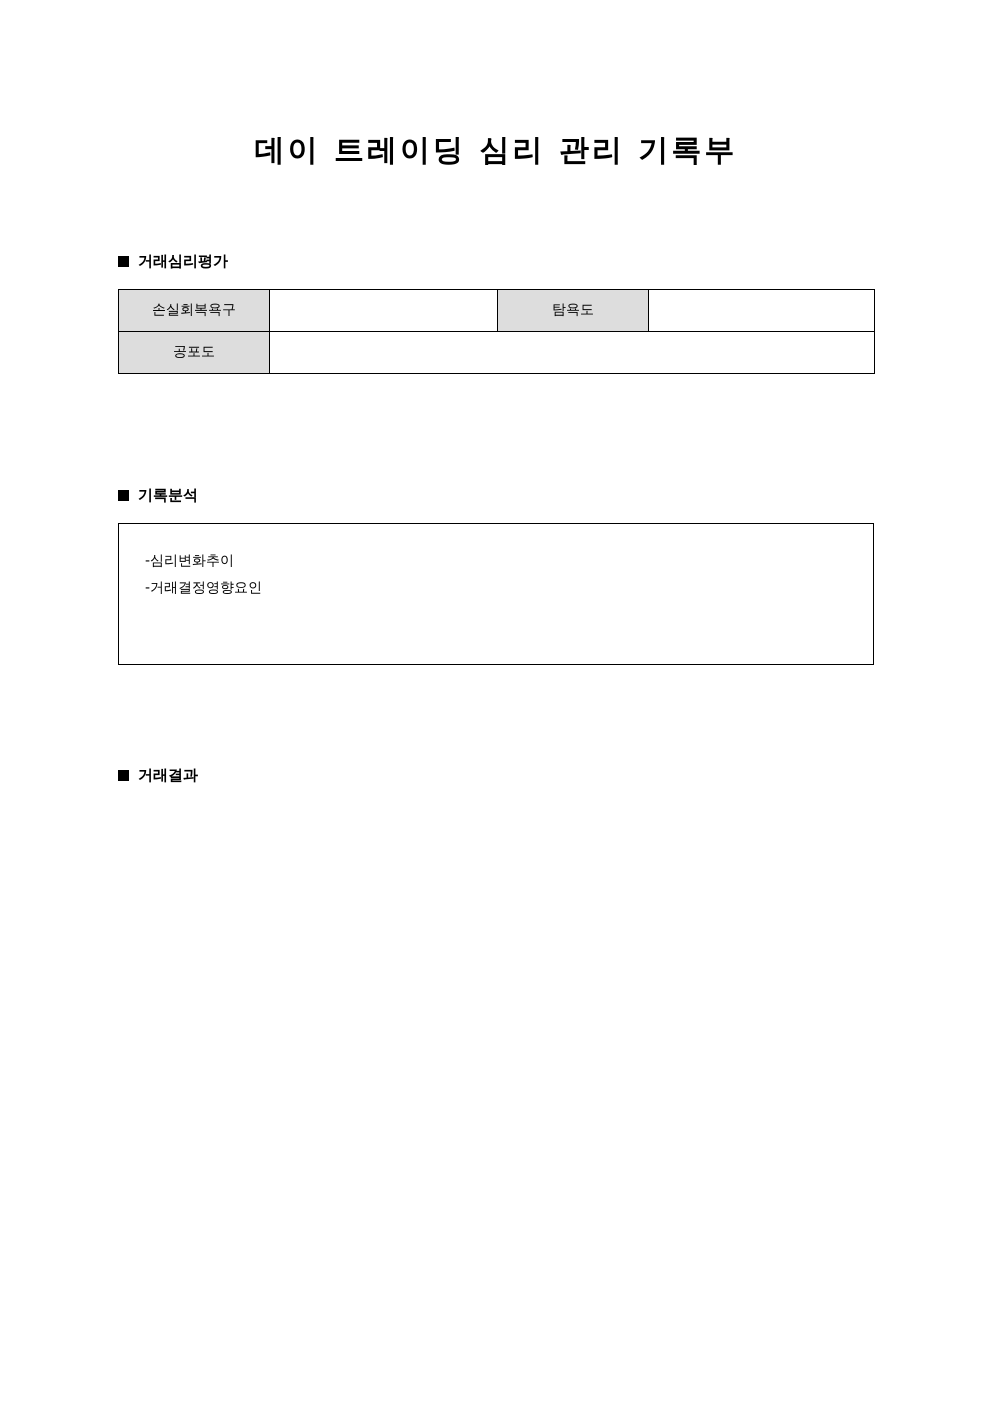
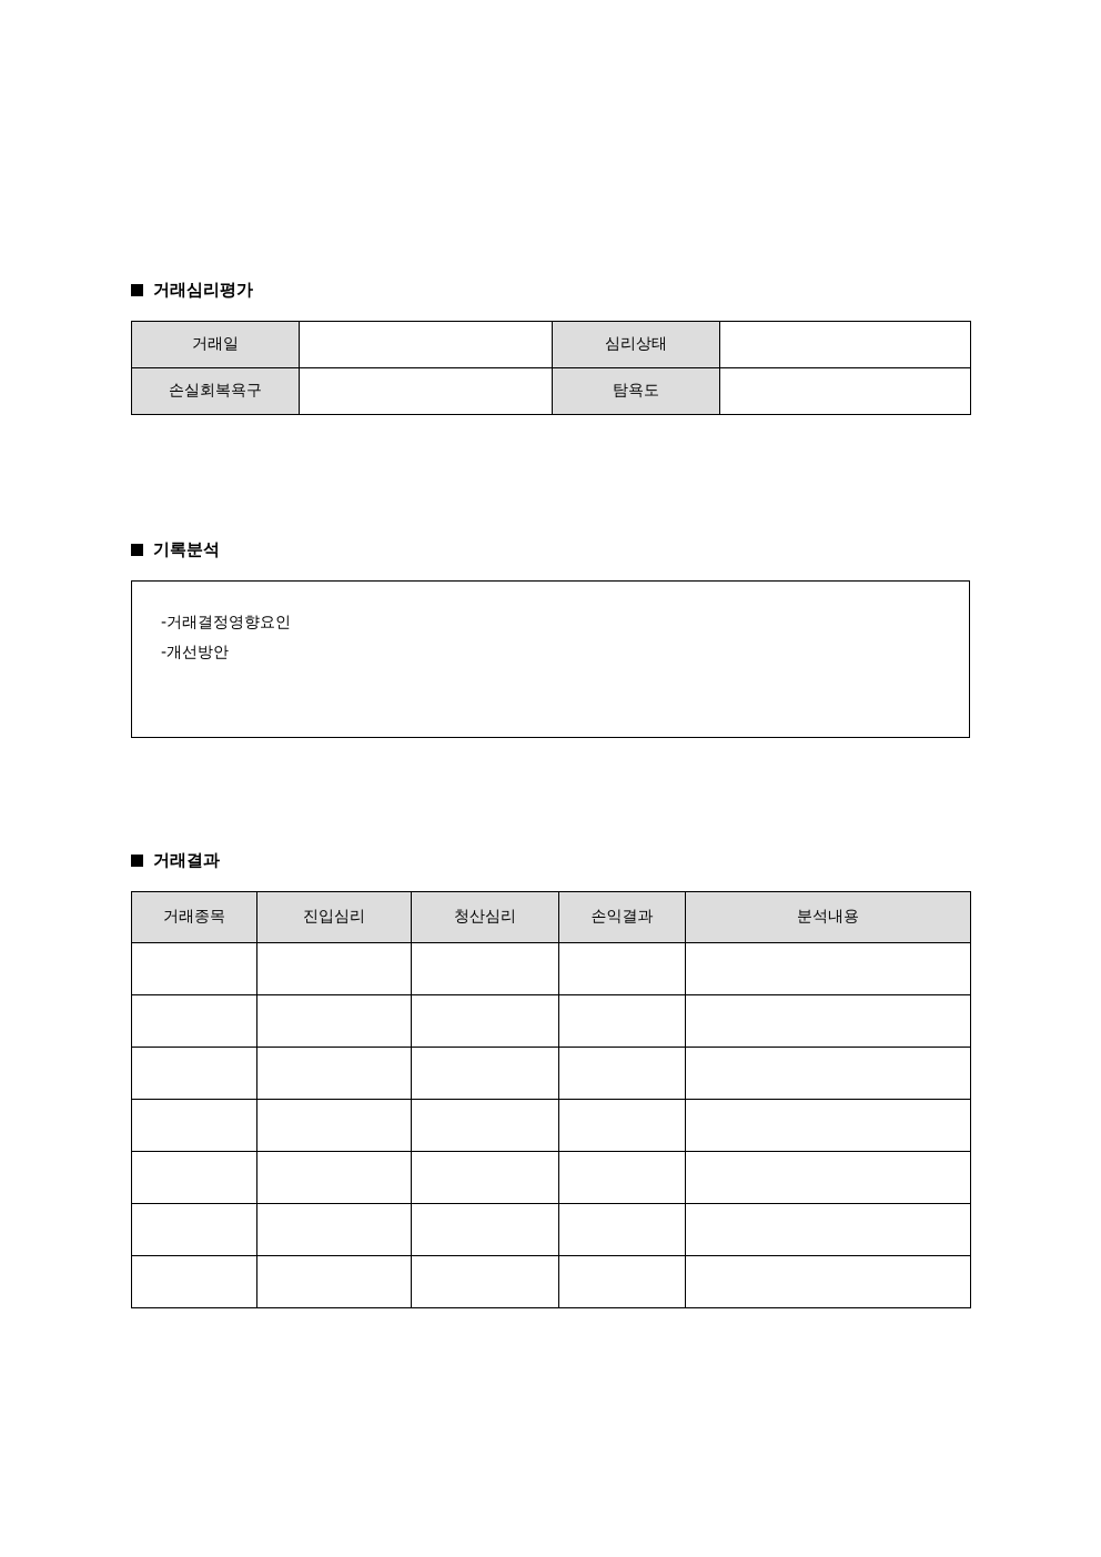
- 데이 트레이딩 심리 관리 기록부
  거래심리평가
+ 거래일		심리상태
  손실회복욕구		탐욕도
- 공포도
  기록분석
- -심리변화추이
  -거래결정영향요인
+ -개선방안
  거래결과
+ 거래종목	진입심리	청산심리	손익결과	분석내용
